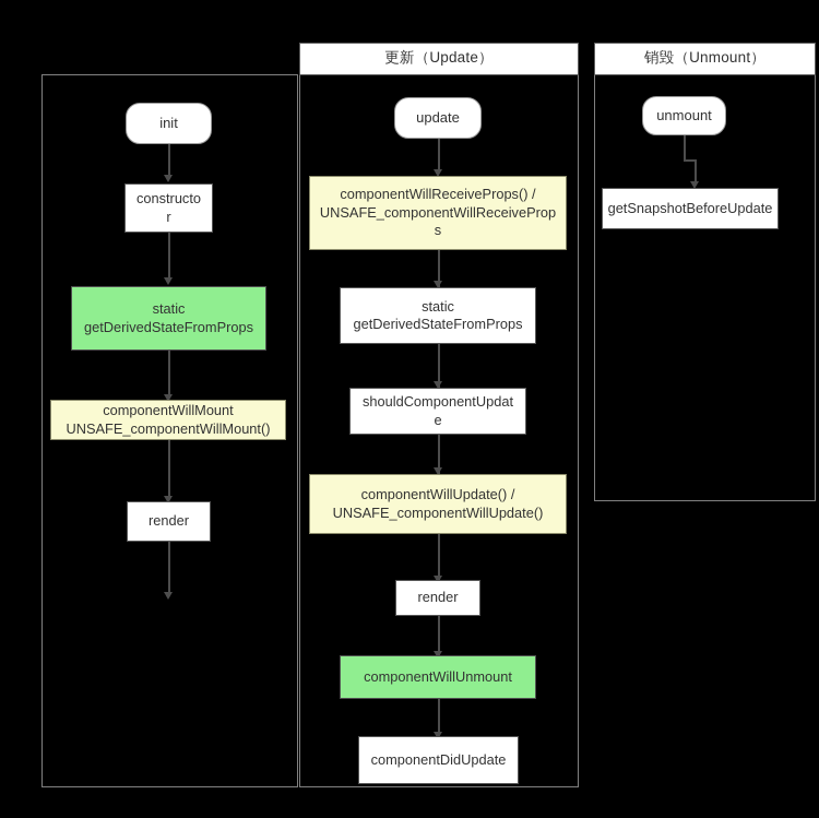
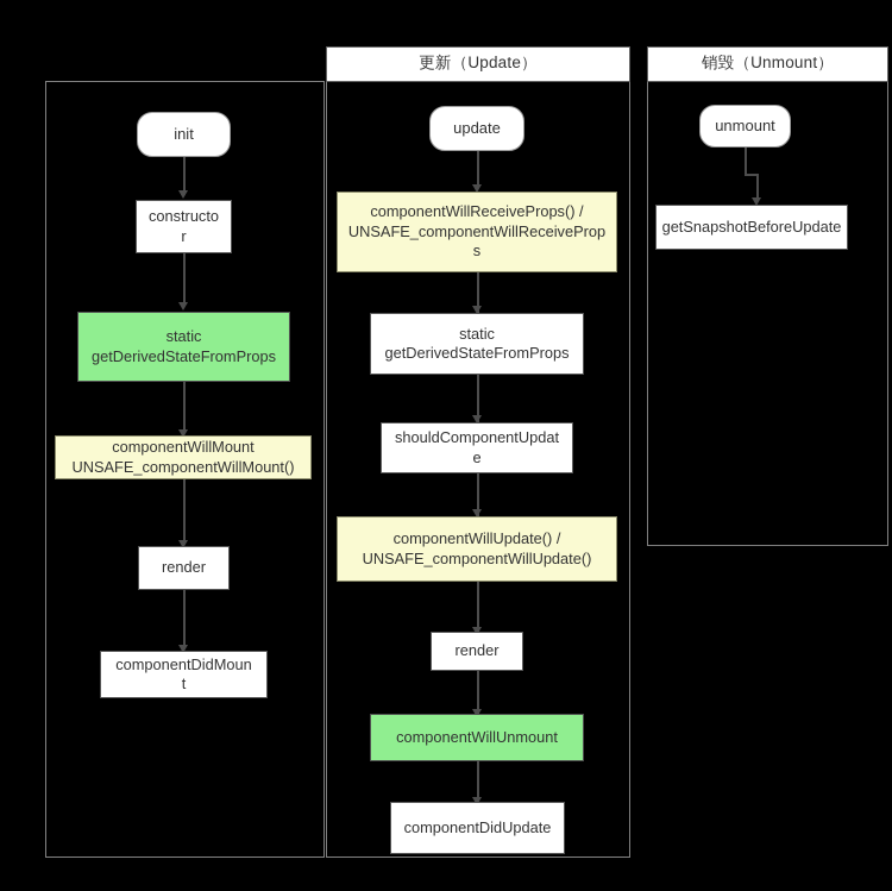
  更新（Update）
  销毁（Unmount）
  init
  constructo
  r
  static
  getDerivedStateFromProps
  componentWillMount
  UNSAFE_componentWillMount()
  render
+ componentDidMoun
+ t
  update
  componentWillReceiveProps() /
  UNSAFE_componentWillReceiveProp
  s
  static
  getDerivedStateFromProps
  shouldComponentUpdat
  e
  componentWillUpdate() /
  UNSAFE_componentWillUpdate()
  render
  componentWillUnmount
  componentDidUpdate
  unmount
  getSnapshotBeforeUpdate
